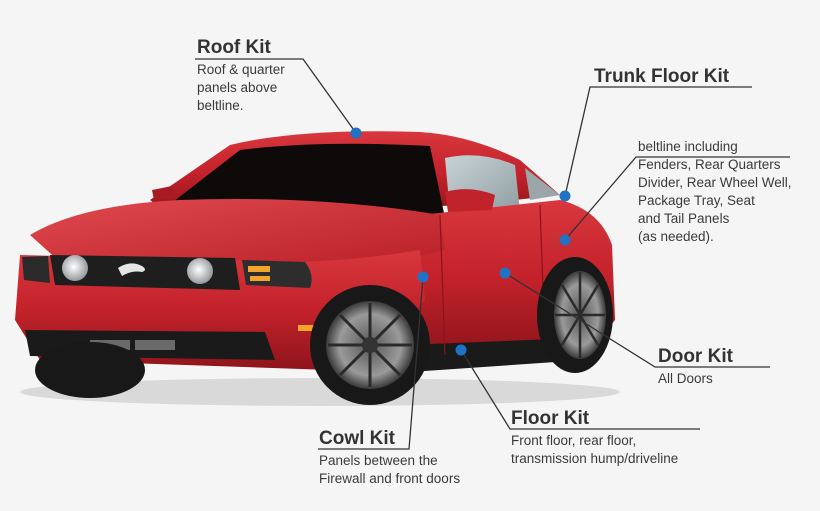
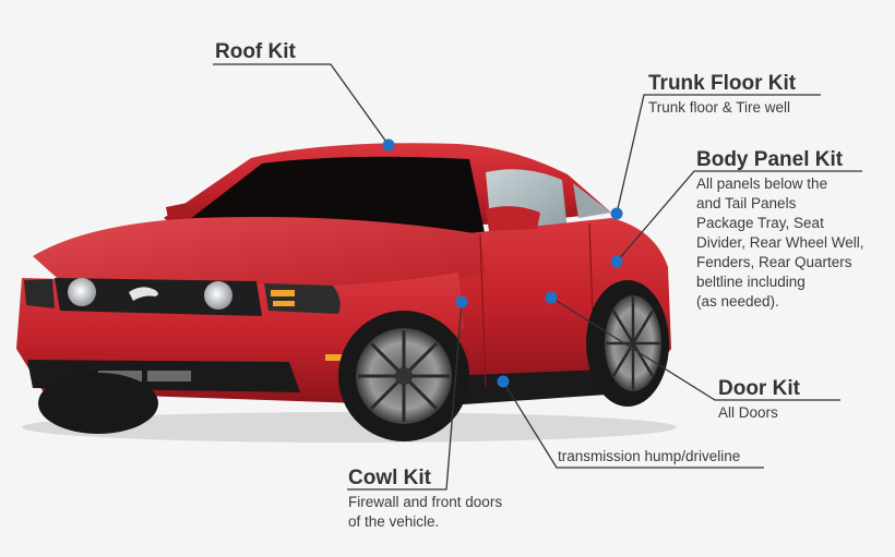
  Roof Kit
- Roof & quarter
- panels above
- beltline.
  Trunk Floor Kit
+ Trunk floor & Tire well
+ Body Panel Kit
+ All panels below the
- beltline including
+ and Tail Panels
- Fenders, Rear Quarters
+ Package Tray, Seat
  Divider, Rear Wheel Well,
- Package Tray, Seat
+ Fenders, Rear Quarters
- and Tail Panels
+ beltline including
  (as needed).
  Door Kit
  All Doors
- Floor Kit
- Front floor, rear floor,
  transmission hump/driveline
  Cowl Kit
- Panels between the
  Firewall and front doors
+ of the vehicle.
